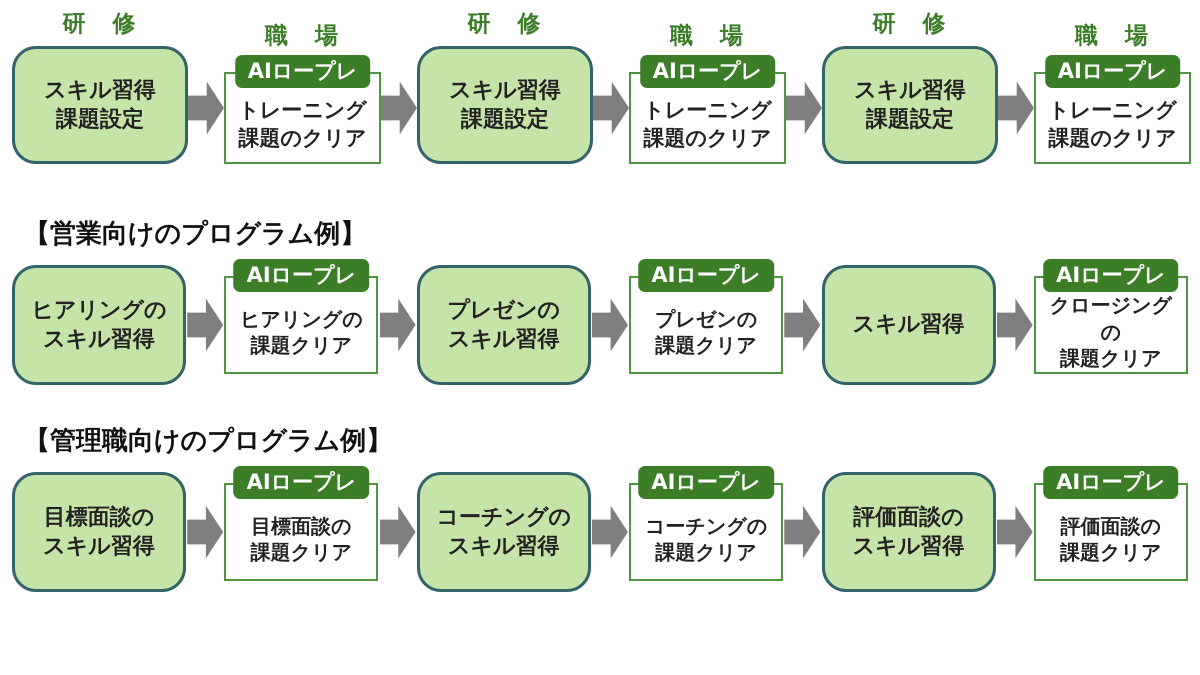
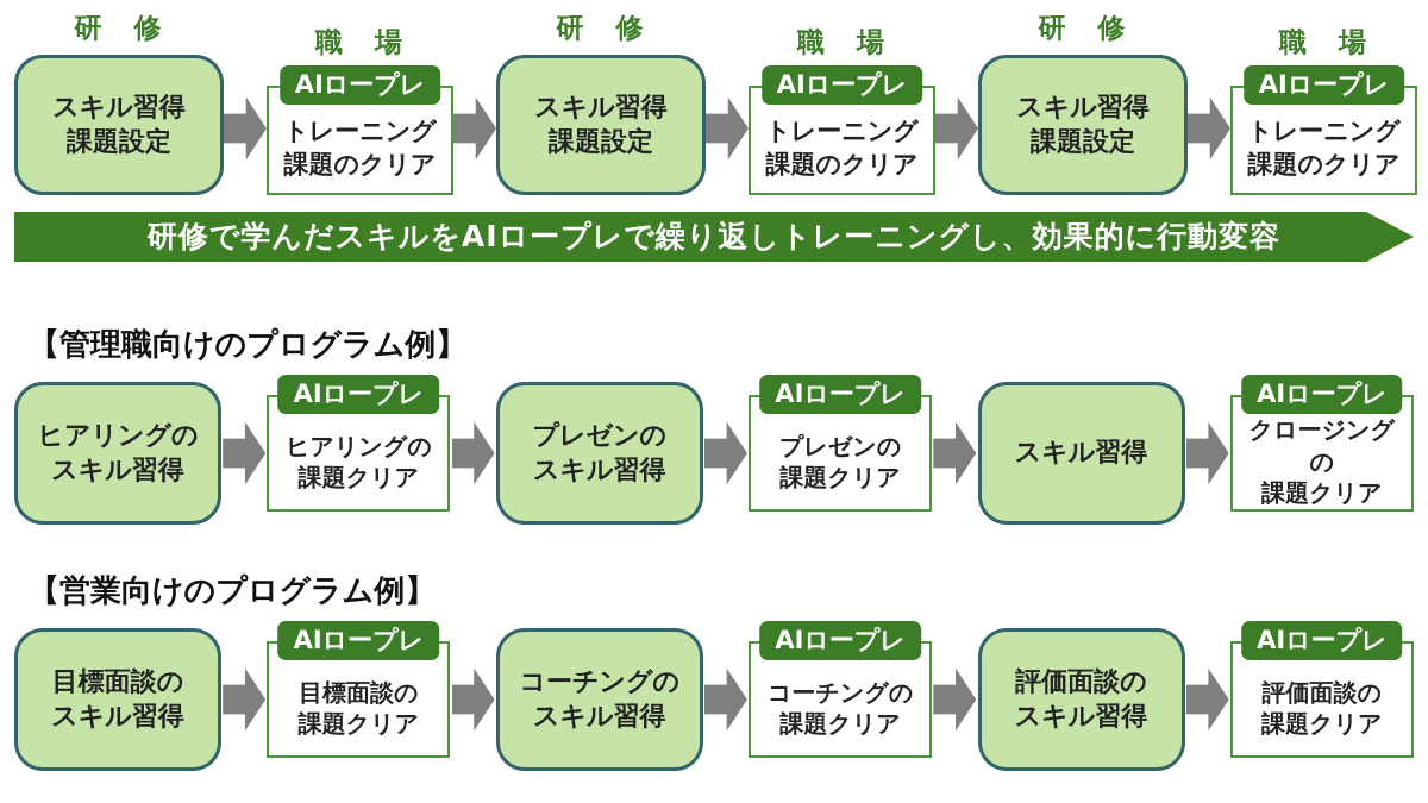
  研 修
  スキル習得
  課題設定
  職 場
  AIロープレ
  トレーニング
  課題のクリア
  研 修
  スキル習得
  課題設定
  職 場
  AIロープレ
  トレーニング
  課題のクリア
  研 修
  スキル習得
  課題設定
  職 場
  AIロープレ
  トレーニング
  課題のクリア
+ 研修で学んだスキルをAIロープレで繰り返しトレーニングし、効果的に行動変容
- 【営業向けのプログラム例】
+ 【管理職向けのプログラム例】
  ヒアリングの
  スキル習得
  AIロープレ
  ヒアリングの
  課題クリア
  プレゼンの
  スキル習得
  AIロープレ
  プレゼンの
  課題クリア
  スキル習得
  AIロープレ
  クロージング
  の
  課題クリア
- 【管理職向けのプログラム例】
+ 【営業向けのプログラム例】
  目標面談の
  スキル習得
  AIロープレ
  目標面談の
  課題クリア
  コーチングの
  スキル習得
  AIロープレ
  コーチングの
  課題クリア
  評価面談の
  スキル習得
  AIロープレ
  評価面談の
  課題クリア
